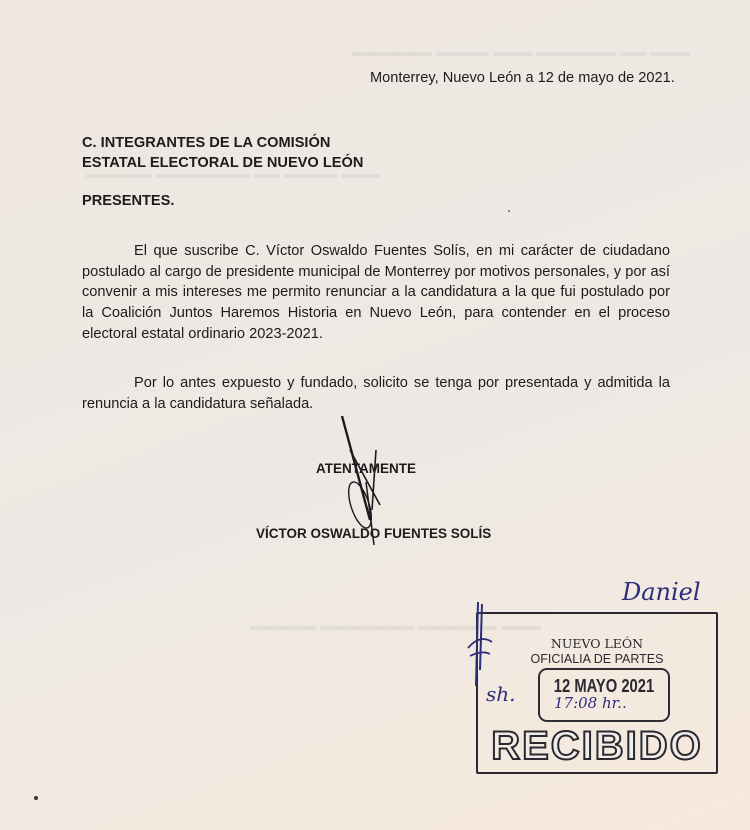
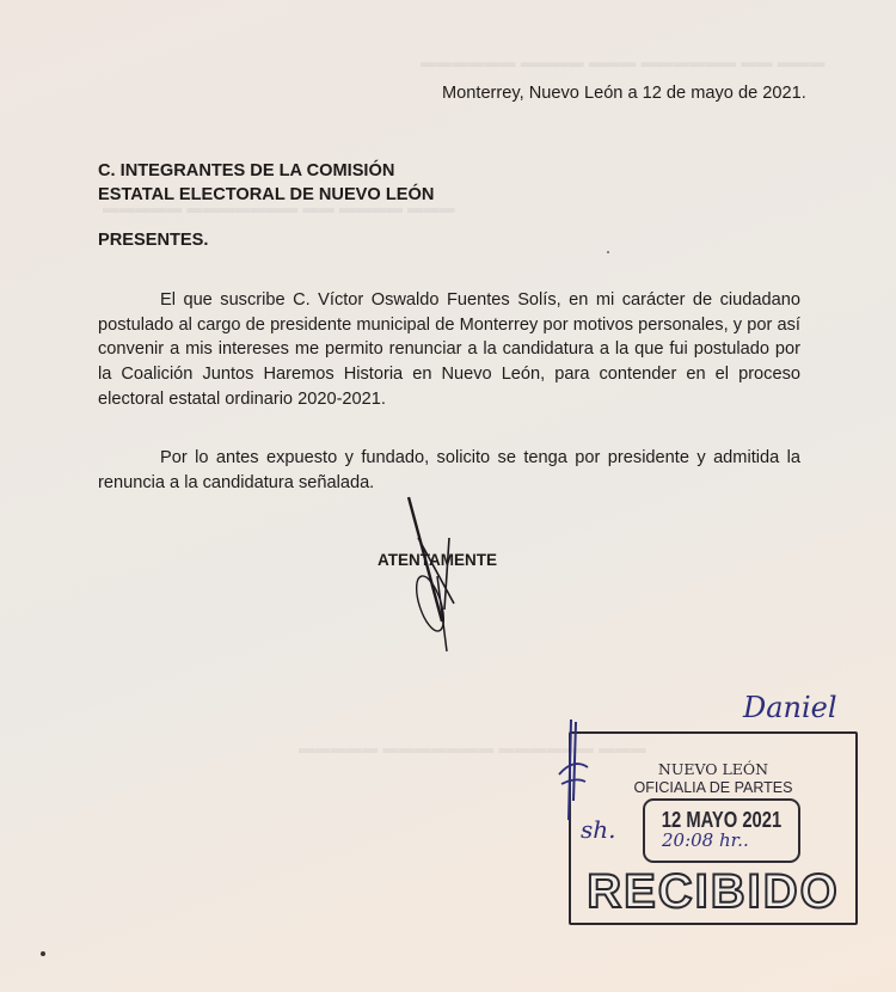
  ▬▬▬▬▬ ▬▬▬▬▬▬▬ ▬▬ ▬▬▬▬ ▬▬▬
  ▬▬▬▬▬ ▬▬▬▬▬▬▬ ▬▬▬▬▬ ▬▬▬
  Monterrey, Nuevo León a 12 de mayo de 2021.
  C. INTEGRANTES DE LA COMISIÓN
  ESTATAL ELECTORAL DE NUEVO LEÓN
  PRESENTES.
- El que suscribe C. Víctor Oswaldo Fuentes Solís, en mi carácter de ciudadano postulado al cargo de presidente municipal de Monterrey por motivos personales, y por así convenir a mis intereses me permito renunciar a la candidatura a la que fui postulado por la Coalición Juntos Haremos Historia en Nuevo León, para contender en el proceso electoral estatal ordinario 2023-2021.
+ El que suscribe C. Víctor Oswaldo Fuentes Solís, en mi carácter de ciudadano postulado al cargo de presidente municipal de Monterrey por motivos personales, y por así convenir a mis intereses me permito renunciar a la candidatura a la que fui postulado por la Coalición Juntos Haremos Historia en Nuevo León, para contender en el proceso electoral estatal ordinario 2020-2021.
- Por lo antes expuesto y fundado, solicito se tenga por presentada y admitida la renuncia a la candidatura señalada.
+ Por lo antes expuesto y fundado, solicito se tenga por presidente y admitida la renuncia a la candidatura señalada.
  ATENAENTE
- VÍCTOR OSWALDO FUENTES SOLÍS
  NUEVO LEÓN
  OFICIALIA DE PARTES
  12 MAYO 2021
- 17:08 hr..
+ 20:08 hr..
  sh.
  RECIBIDO
  Daniel
